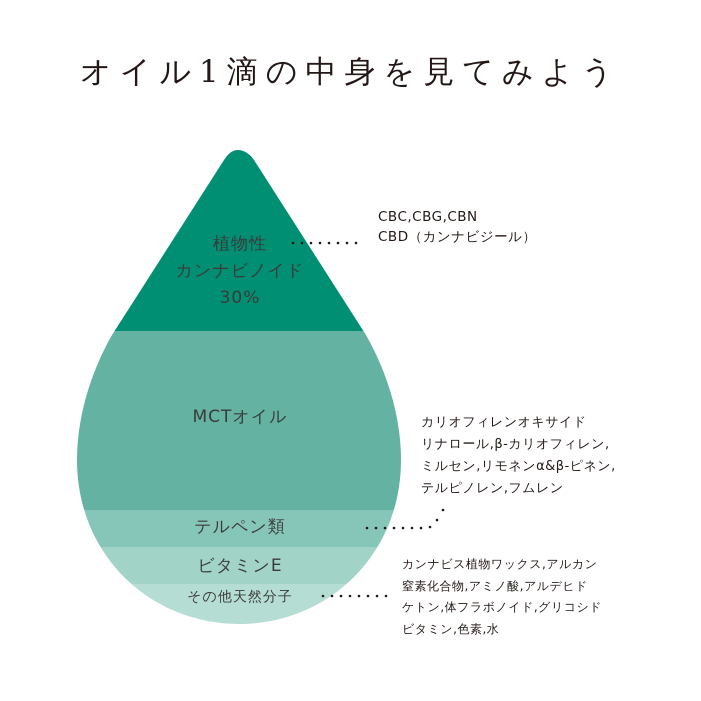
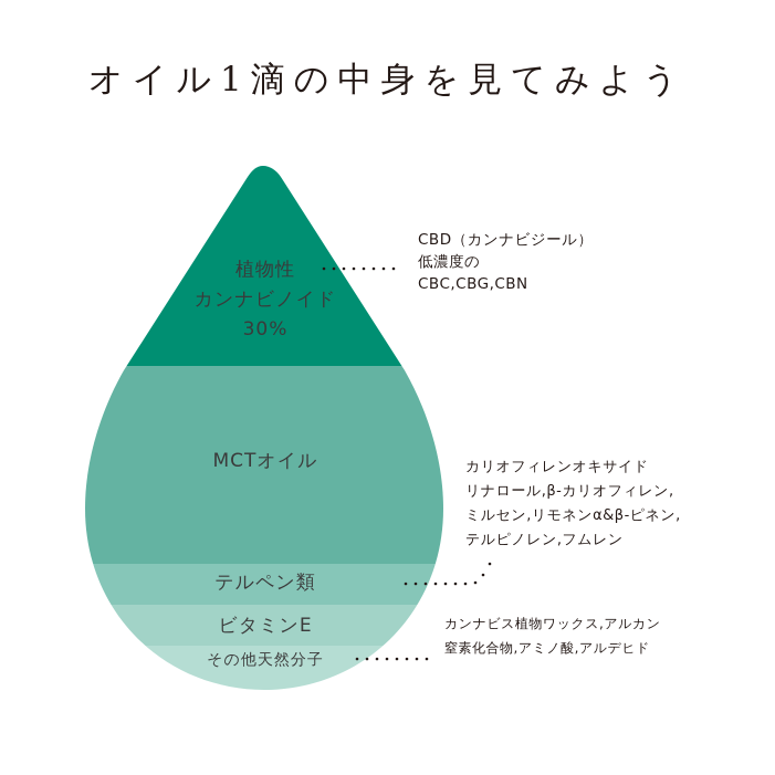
  オイル1滴の中身を見てみよう
  植物性
  カンナビノイド
  30%
  MCTオイル
  テルペン類
  ビタミンE
  その他天然分子
- CBC,CBG,CBN
+ CBD（カンナビジール）
+ 低濃度の
- CBD（カンナビジール）
+ CBC,CBG,CBN
  カリオフィレンオキサイド
  リナロール,β-カリオフィレン,
  ミルセン,リモネンα&β-ピネン,
  テルピノレン,フムレン
  カンナビス植物ワックス,アルカン
  窒素化合物,アミノ酸,アルデヒド
- ケトン,体フラボノイド,グリコシド
- ビタミン,色素,水
